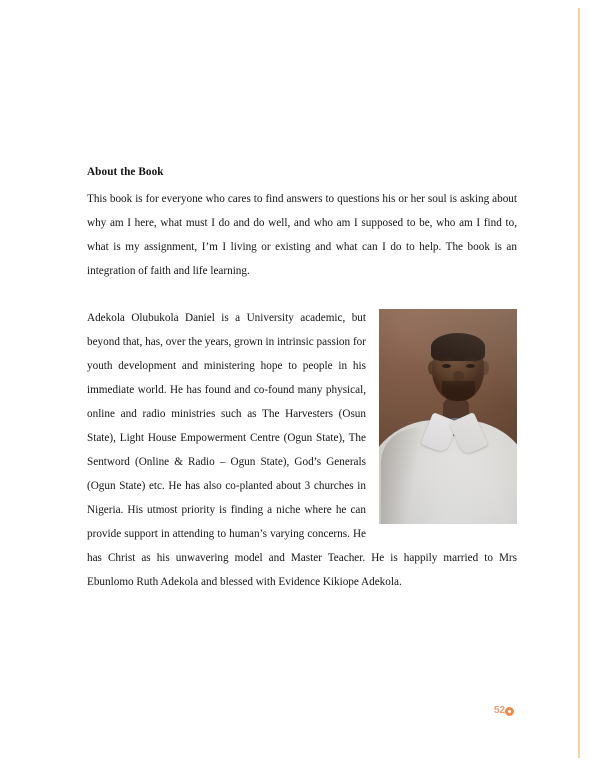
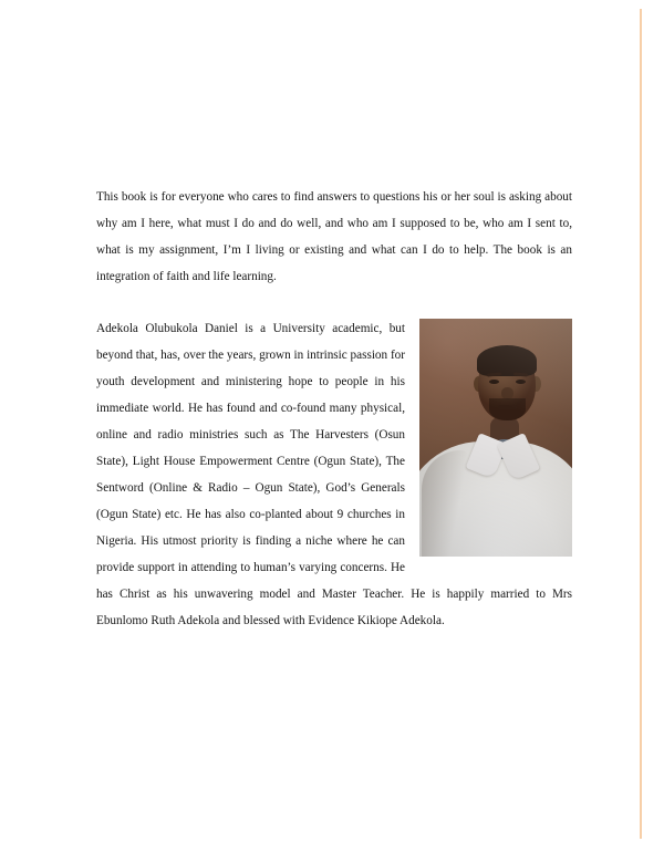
- About the Book
- This book is for everyone who cares to find answers to questions his or her soul is asking about why am I here, what must I do and do well, and who am I supposed to be, who am I find to, what is my assignment, I’m I living or existing and what can I do to help. The book is an integration of faith and life learning.
+ This book is for everyone who cares to find answers to questions his or her soul is asking about why am I here, what must I do and do well, and who am I supposed to be, who am I sent to, what is my assignment, I’m I living or existing and what can I do to help. The book is an integration of faith and life learning.
- Adekola Olubukola Daniel is a University academic, but beyond that, has, over the years, grown in intrinsic passion for youth development and ministering hope to people in his immediate world. He has found and co-found many physical, online and radio ministries such as The Harvesters (Osun State), Light House Empowerment Centre (Ogun State), The Sentword (Online & Radio – Ogun State), God’s Generals (Ogun State) etc. He has also co-planted about 3 churches in Nigeria. His utmost priority is finding a niche where he can provide support in attending to human’s varying concerns. He has Christ as his unwavering model and Master Teacher. He is happily married to Mrs Ebunlomo Ruth Adekola and blessed with Evidence Kikiope Adekola.
+ Adekola Olubukola Daniel is a University academic, but beyond that, has, over the years, grown in intrinsic passion for youth development and ministering hope to people in his immediate world. He has found and co-found many physical, online and radio ministries such as The Harvesters (Osun State), Light House Empowerment Centre (Ogun State), The Sentword (Online & Radio – Ogun State), God’s Generals (Ogun State) etc. He has also co-planted about 9 churches in Nigeria. His utmost priority is finding a niche where he can provide support in attending to human’s varying concerns. He has Christ as his unwavering model and Master Teacher. He is happily married to Mrs Ebunlomo Ruth Adekola and blessed with Evidence Kikiope Adekola.
- 52
